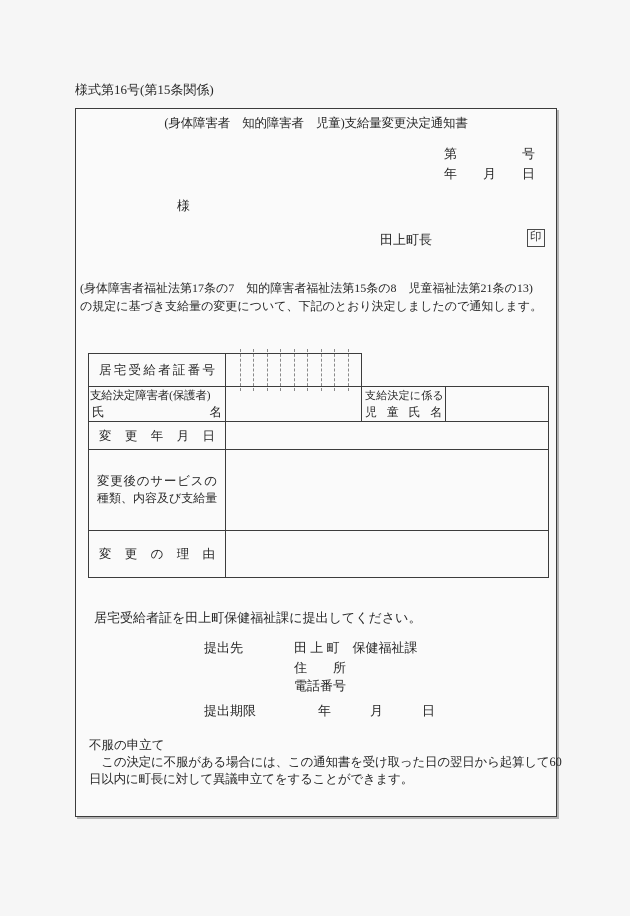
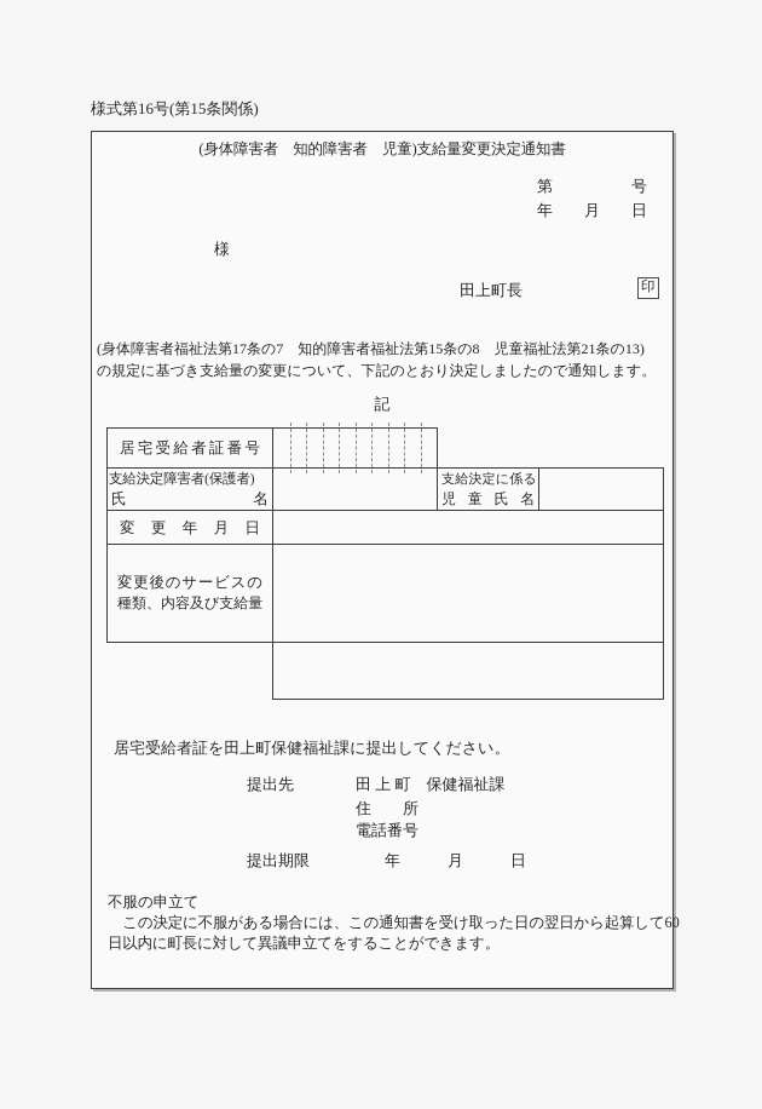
  様式第16号(第15条関係)
  (身体障害者 知的障害者 児童)支給量変更決定通知書
  第 号
  年 月 日
  様
  田上町長
  印
  (身体障害者福祉法第17条の7 知的障害者福祉法第15条の8 児童福祉法第21条の13)
  の規定に基づき支給量の変更について、下記のとおり決定しましたので通知します。
+ 記
  居宅受給者証番号
  支給決定障害者(保護者)
  氏
  名
  支給決定に係る
  児童氏名
  変更年月日
  変更後のサービスの
  種類、内容及び支給量
- 変更の理由
  居宅受給者証を田上町保健福祉課に提出してください。
  提出先
  田 上 町 保健福祉課
  住 所
  電話番号
  提出期限
  年 月 日
  不服の申立て
  この決定に不服がある場合には、この通知書を受け取った日の翌日から起算して60
  日以内に町長に対して異議申立てをすることができます。
